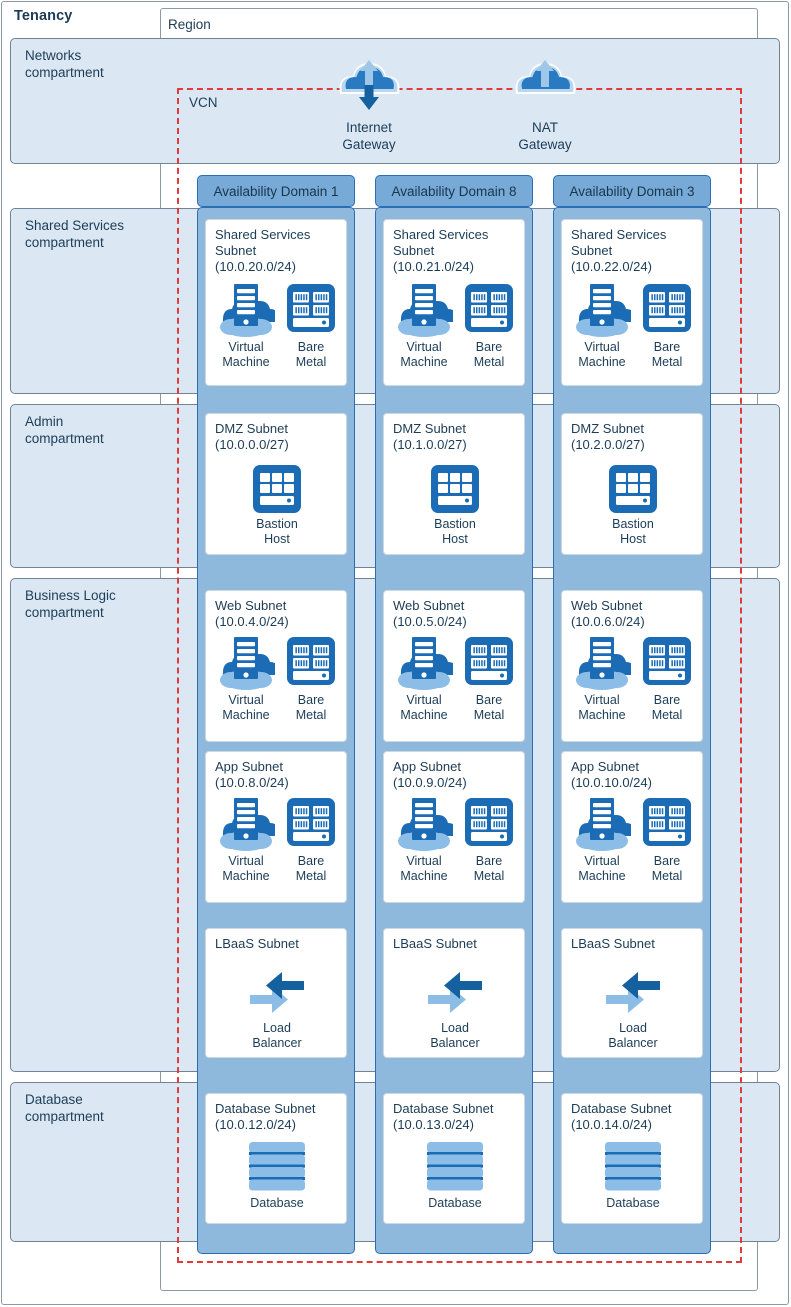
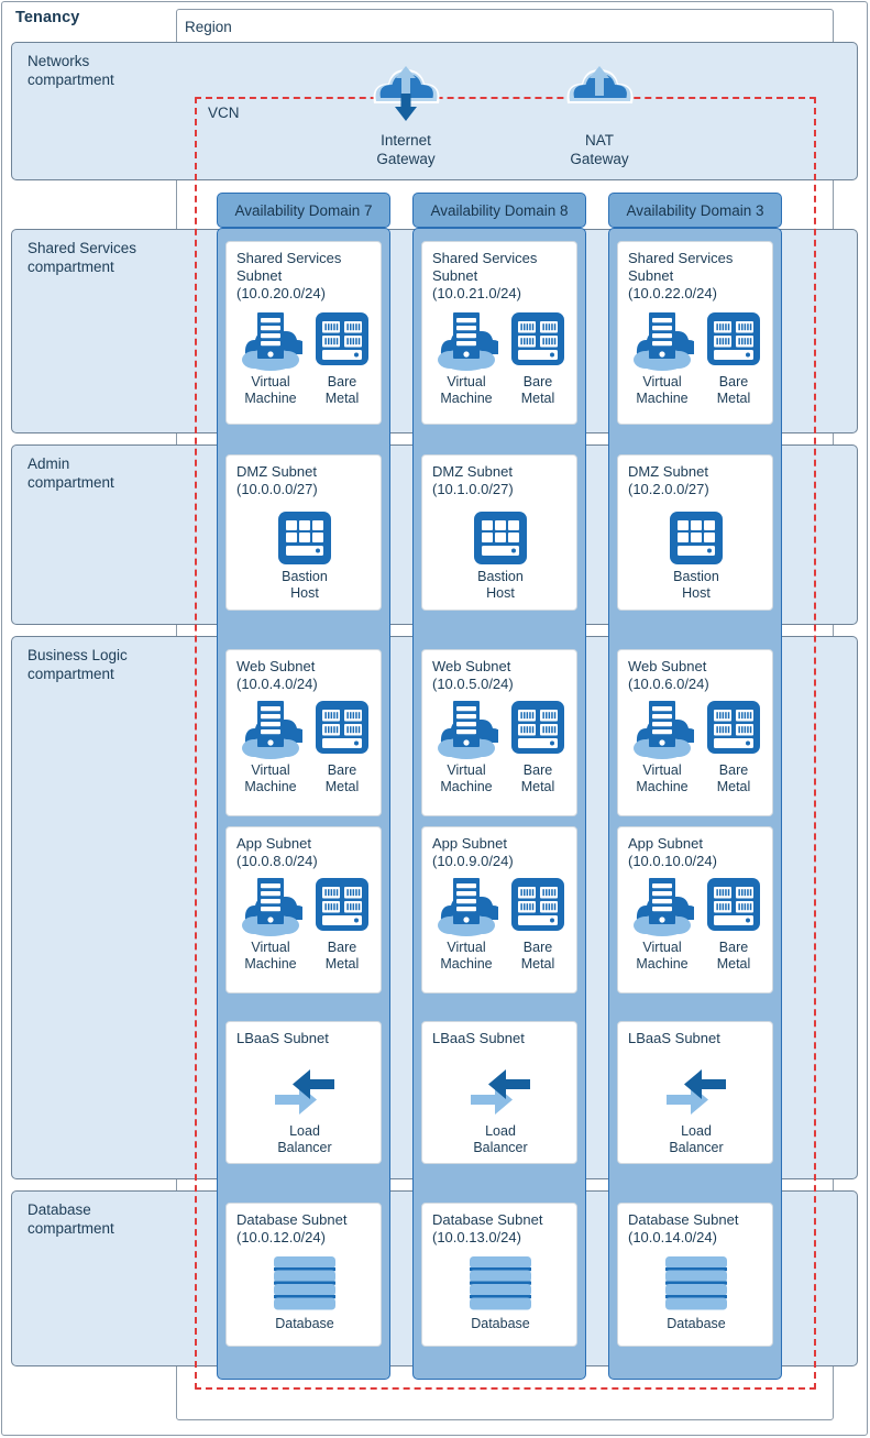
  Tenancy
  Region
  Networks
  compartment
  Shared Services
  compartment
  Admin
  compartment
  Business Logic
  compartment
  Database
  compartment
  VCN
  Internet
  Gateway
  NAT
  Gateway
- Availability Domain 1
+ Availability Domain 7
  Availability Domain 8
  Availability Domain 3
  Shared Services
  Subnet
  (10.0.20.0/24)
  Virtual
  Machine
  Bare
  Metal
  Shared Services
  Subnet
  (10.0.21.0/24)
  Virtual
  Machine
  Bare
  Metal
  Shared Services
  Subnet
  (10.0.22.0/24)
  Virtual
  Machine
  Bare
  Metal
  DMZ Subnet
  (10.0.0.0/27)
  Bastion
  Host
  DMZ Subnet
  (10.1.0.0/27)
  Bastion
  Host
  DMZ Subnet
  (10.2.0.0/27)
  Bastion
  Host
  Web Subnet
  (10.0.4.0/24)
  Virtual
  Machine
  Bare
  Metal
  Web Subnet
  (10.0.5.0/24)
  Virtual
  Machine
  Bare
  Metal
  Web Subnet
  (10.0.6.0/24)
  Virtual
  Machine
  Bare
  Metal
  App Subnet
  (10.0.8.0/24)
  Virtual
  Machine
  Bare
  Metal
  App Subnet
  (10.0.9.0/24)
  Virtual
  Machine
  Bare
  Metal
  App Subnet
  (10.0.10.0/24)
  Virtual
  Machine
  Bare
  Metal
  LBaaS Subnet
  Load
  Balancer
  LBaaS Subnet
  Load
  Balancer
  LBaaS Subnet
  Load
  Balancer
  Database Subnet
  (10.0.12.0/24)
  Database
  Database Subnet
  (10.0.13.0/24)
  Database
  Database Subnet
  (10.0.14.0/24)
  Database
